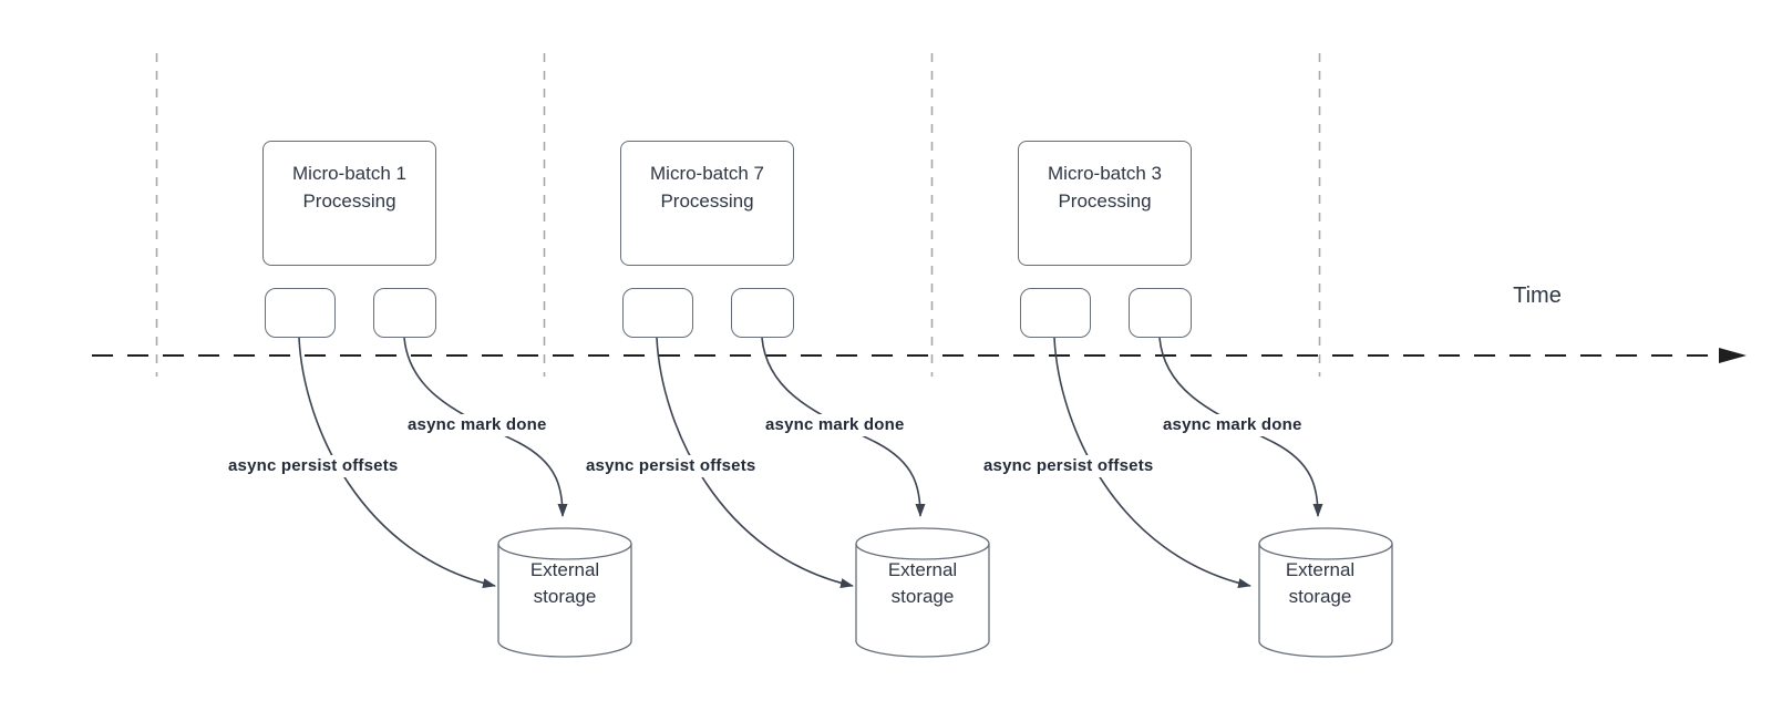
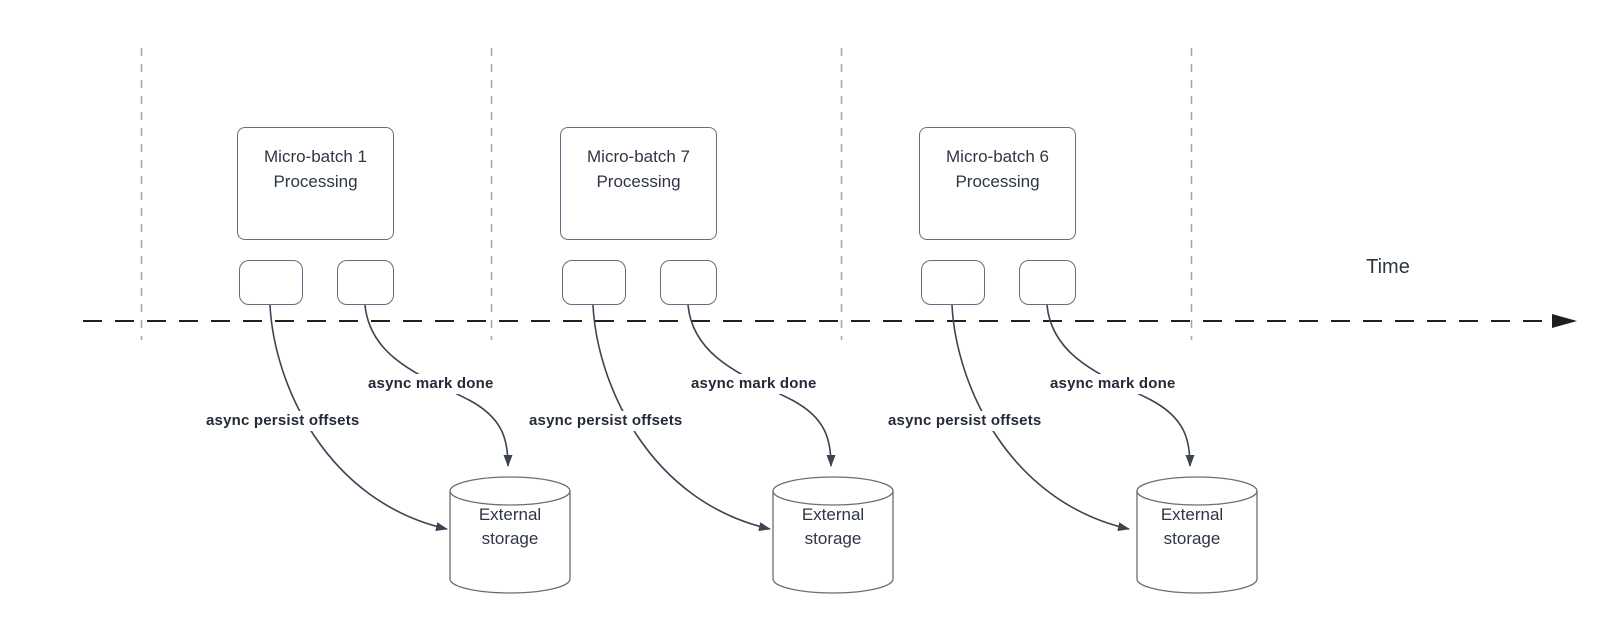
  Micro-batch 1
  Processing
  async persist offsets
  async mark done
  External
  storage
  Micro-batch 7
  Processing
  async persist offsets
  async mark done
  External
  storage
- Micro-batch 3
+ Micro-batch 6
  Processing
  async persist offsets
  async mark done
  External
  storage
  Time
